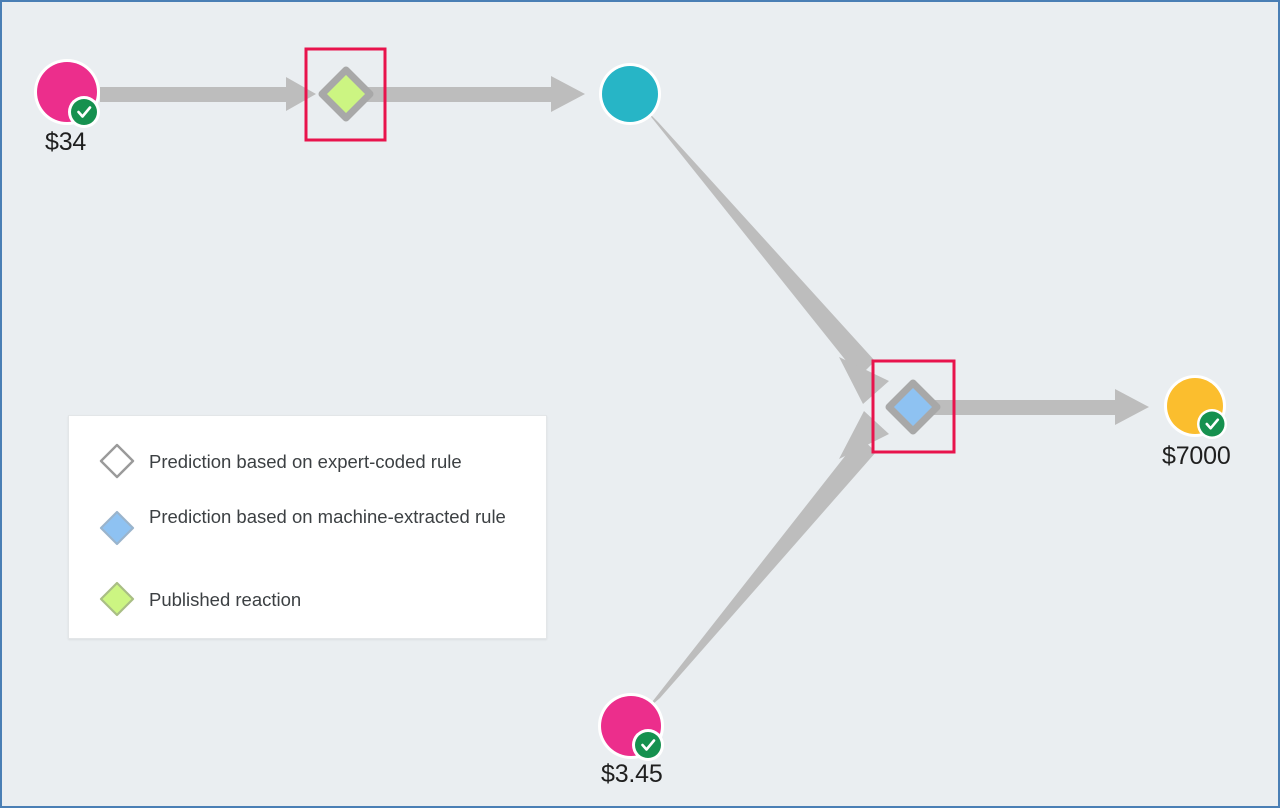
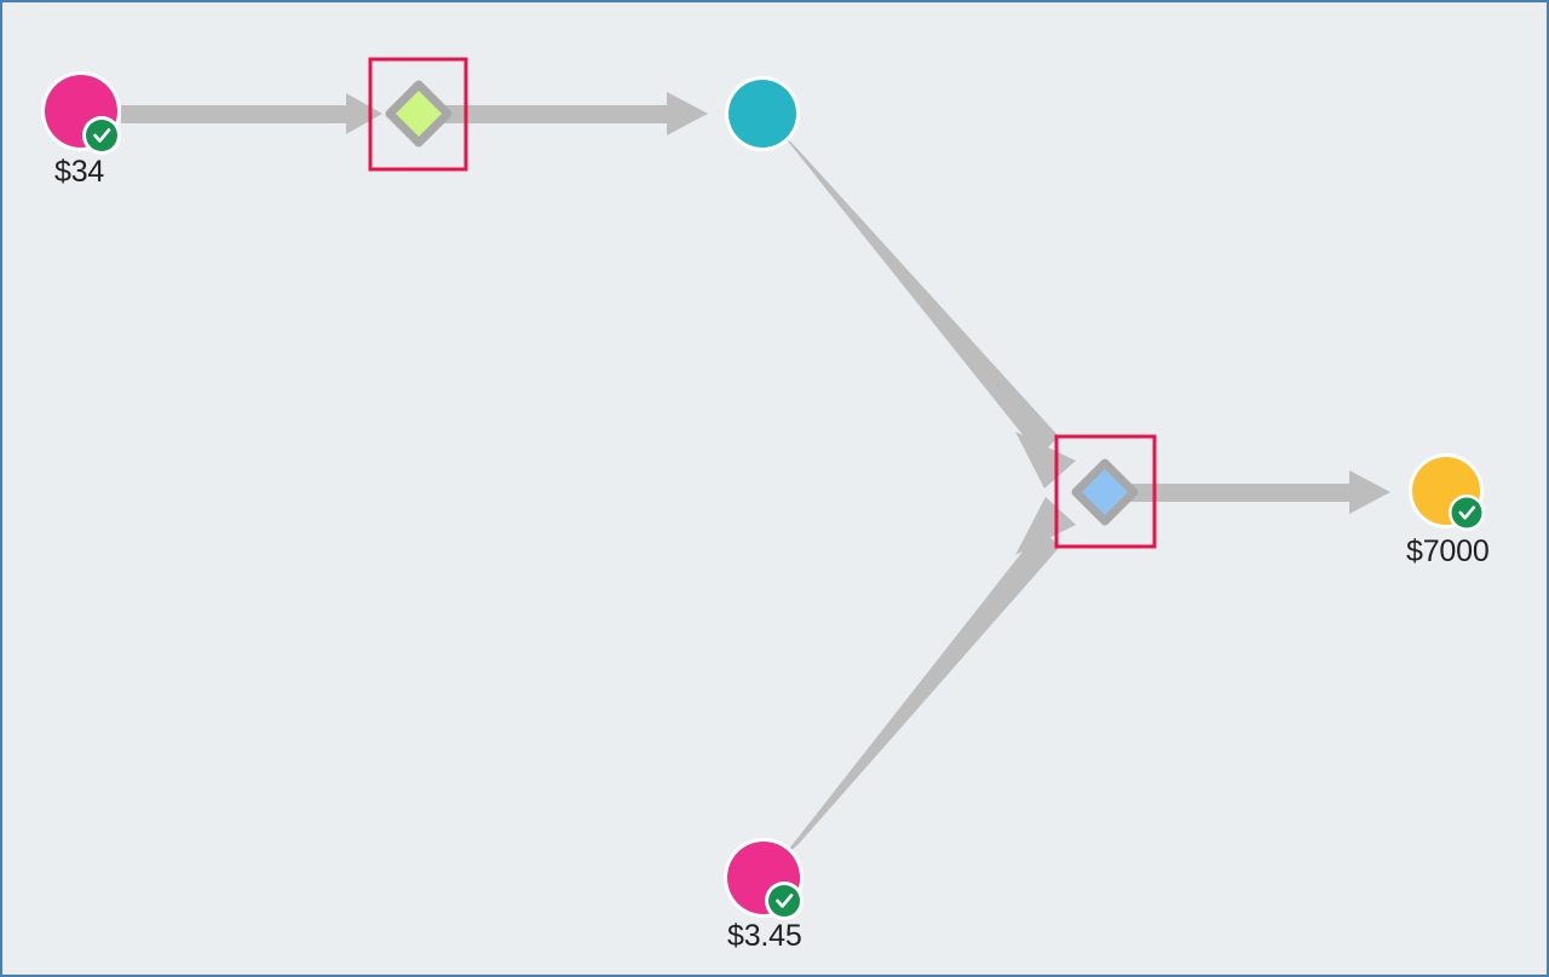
  $34
  $7000
  $3.45
- Prediction based on expert-coded rule
- Prediction based on machine-extracted rule
- Published reaction
